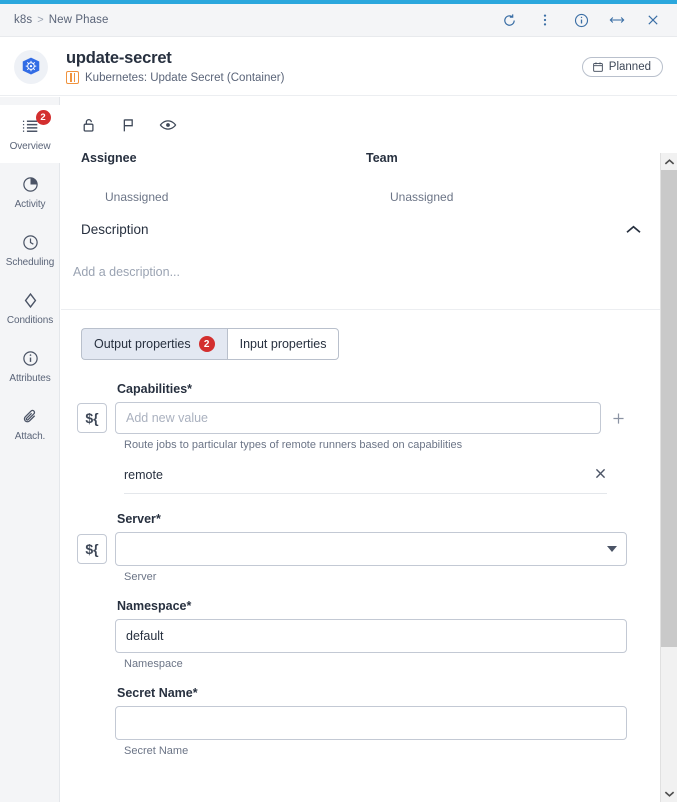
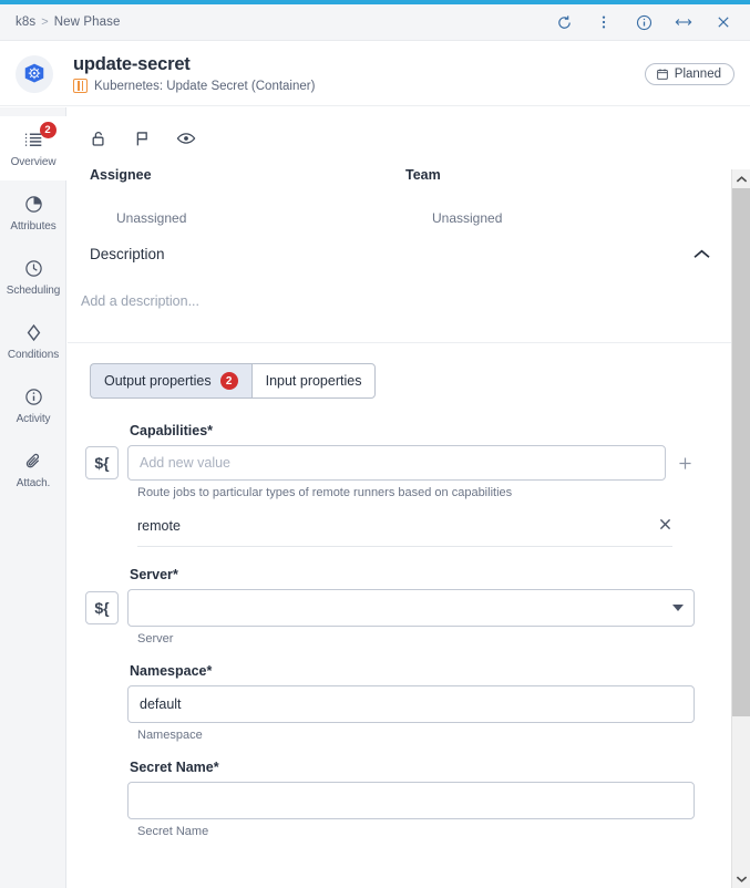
  k8s
  >
  New Phase
  update-secret
  Kubernetes: Update Secret (Container)
  Planned
  2
  Overview
- Activity
+ Attributes
  Scheduling
  Conditions
- Attributes
+ Activity
  Attach.
  Assignee
  Unassigned
  Team
  Unassigned
  Description
  Add a description...
  Output properties
  2
  Input properties
  Capabilities*
  ${
  Add new value
  Route jobs to particular types of remote runners based on capabilities
  remote
  Server*
  ${
  Server
  Namespace*
  default
  Namespace
  Secret Name*
  Secret Name
